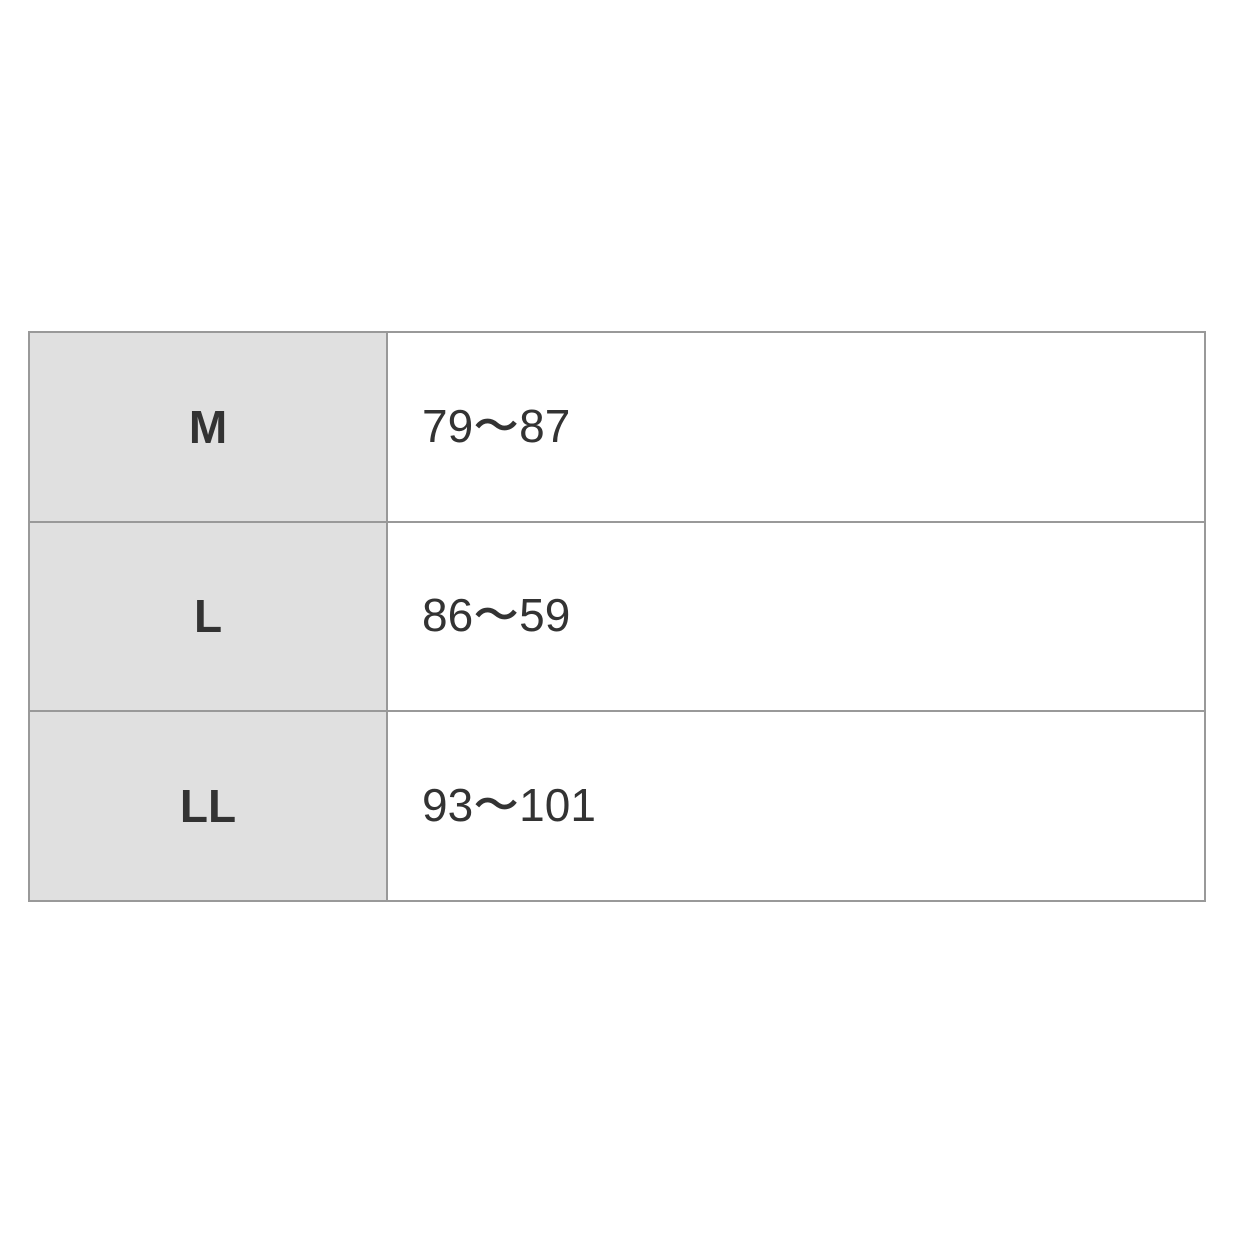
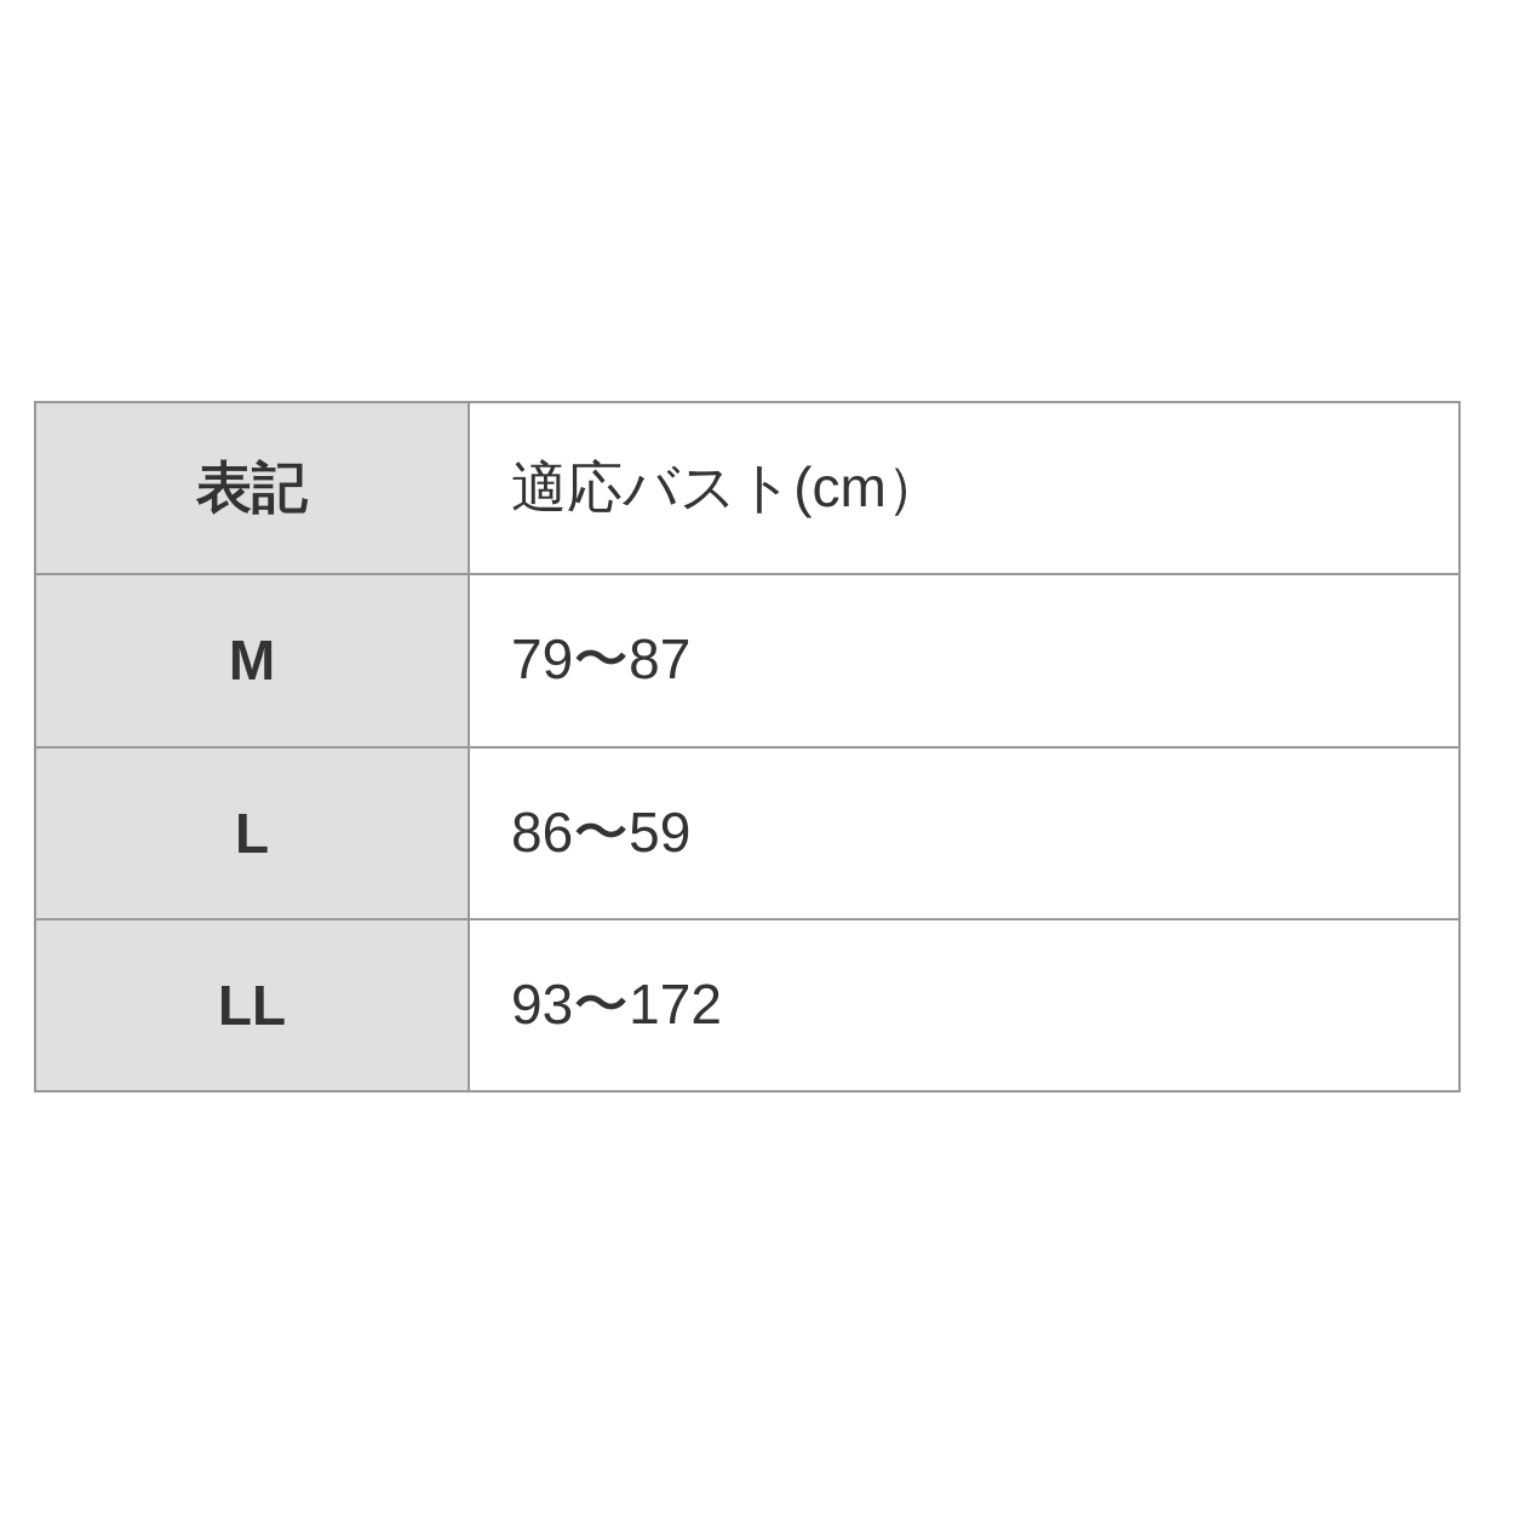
+ 表記	適応バスト(cm）
  M	79〜87
  L	86〜59
- LL	93〜101
+ LL	93〜172
